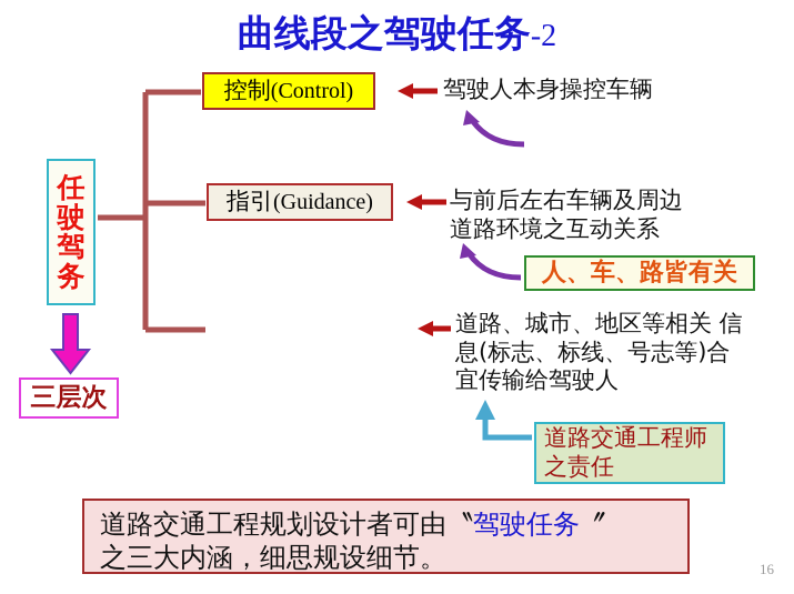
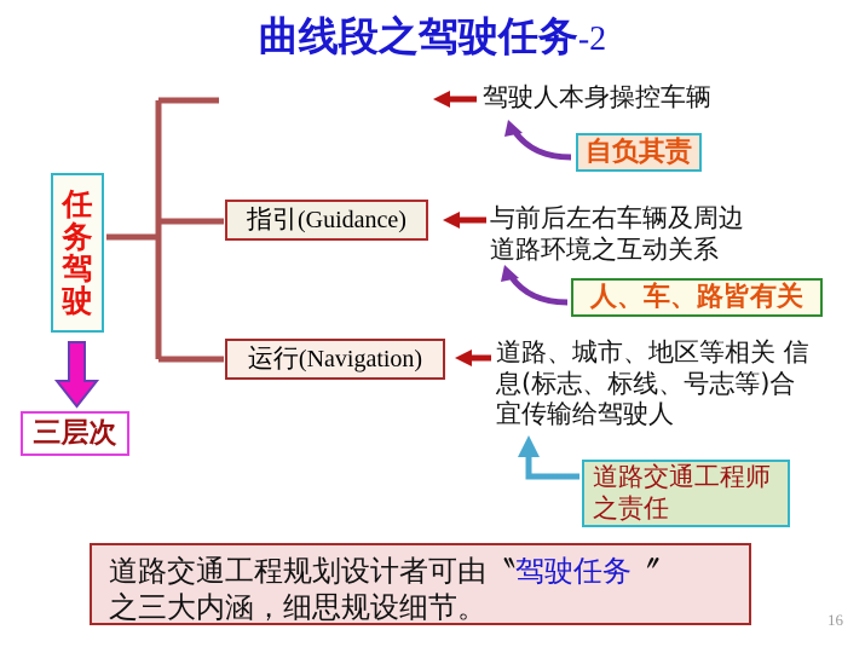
  曲线段之驾驶任务-2
  任
- 驶
+ 务
  驾
- 务
+ 驶
  三层次
- 控制
- (Control)
  指引
  (Guidance)
+ 运行
+ (Navigation)
  驾驶人本身操控车辆
  与前后左右车辆及周边
  道路环境之互动关系
  道路、城市、地区等相关 信
  息(标志、标线、号志等)合
  宜传输给驾驶人
+ 自负其责
  人、车、路皆有关
  道路交通工程师
  之责任
  道路交通工程规划设计者可由〝驾驶任务〞 之三大内涵，细思规设细节。
  16
